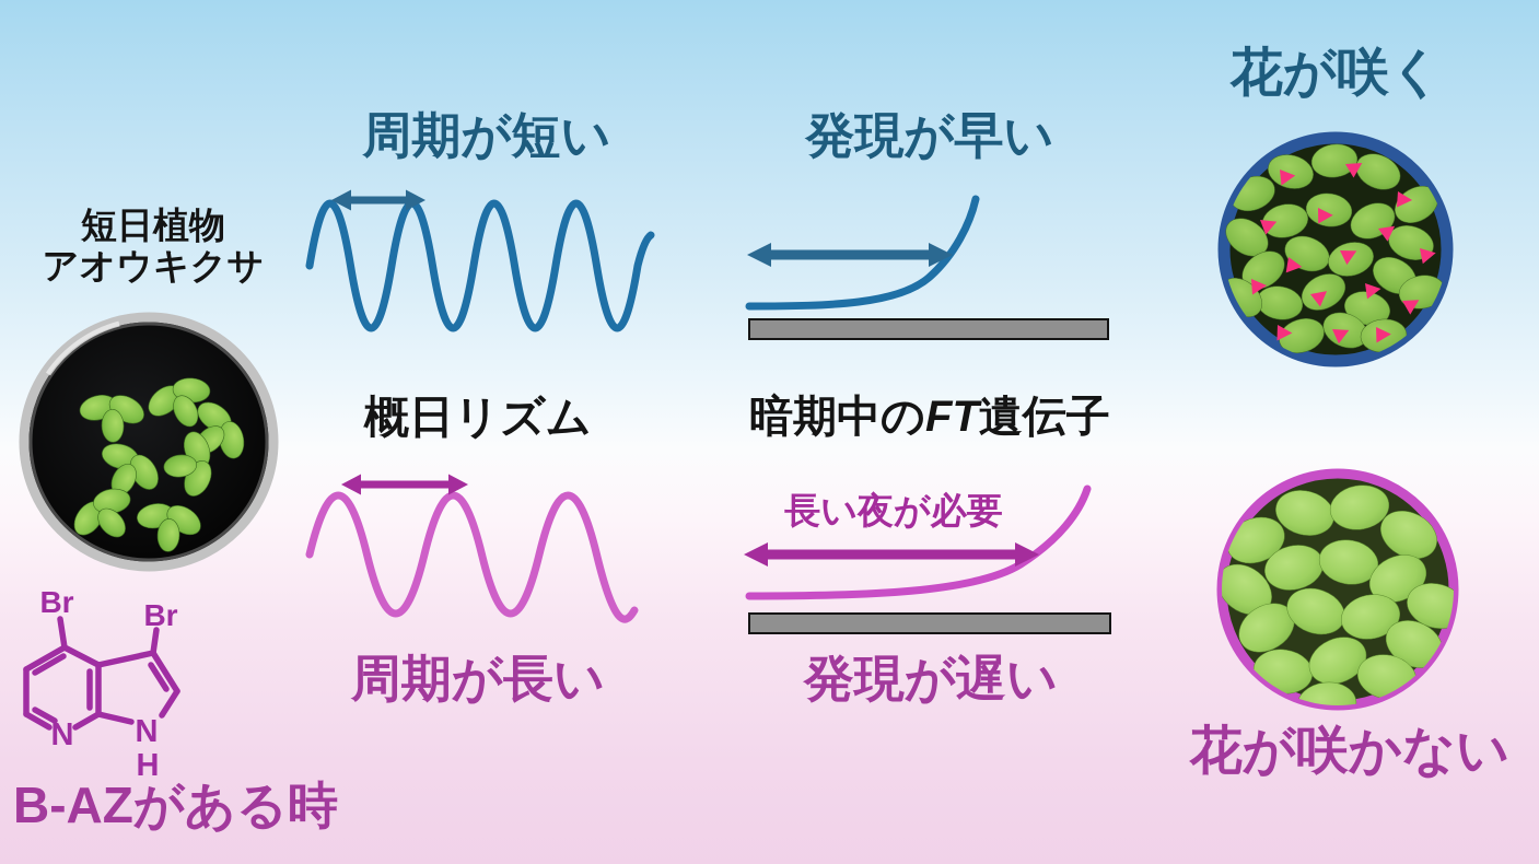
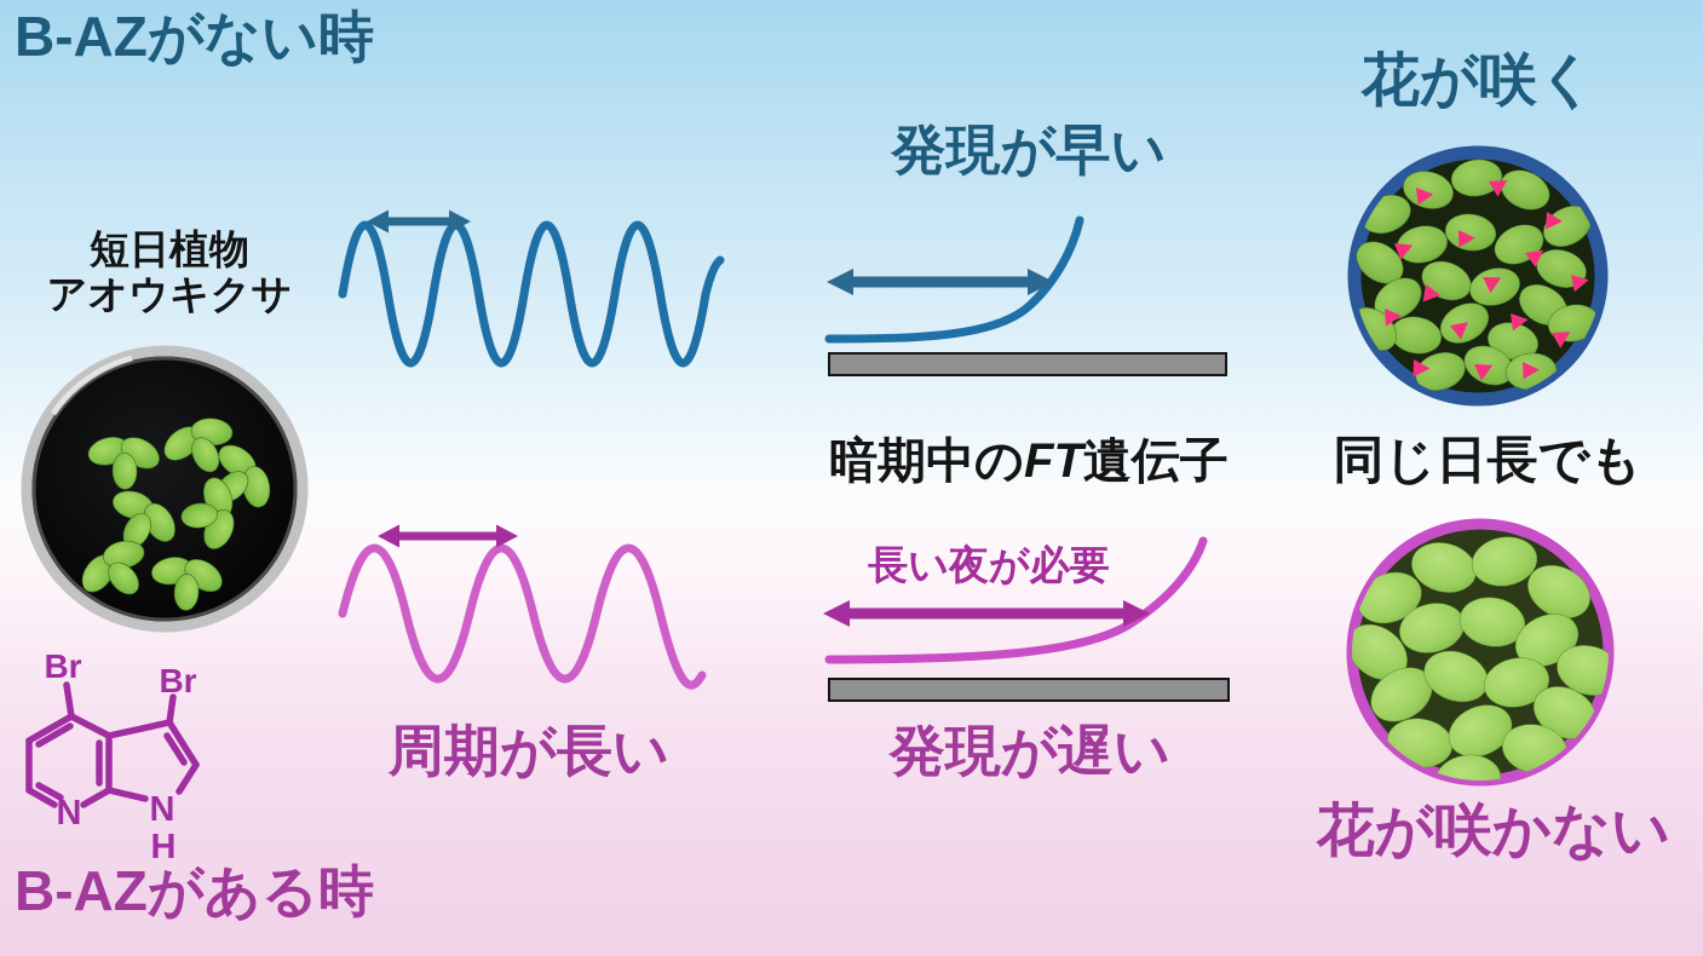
+ B-AZがない時
  短日植物
  アオウキクサ
  Br
  Br
  N
  N
  H
  B-AZがある時
- 周期が短い
- 概日リズム
  周期が長い
  発現が早い
  暗期中のFT遺伝子
  長い夜が必要
  発現が遅い
  花が咲く
+ 同じ日長でも
  花が咲かない
